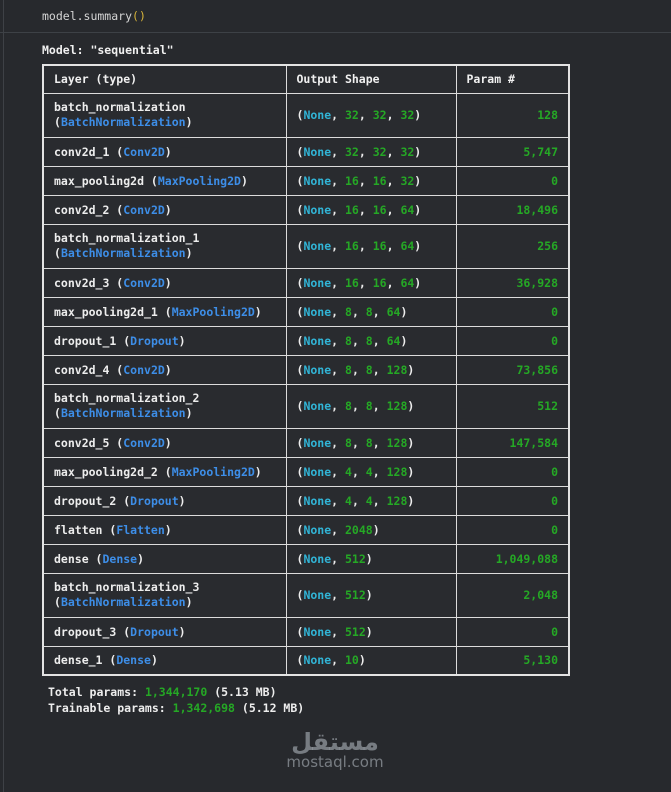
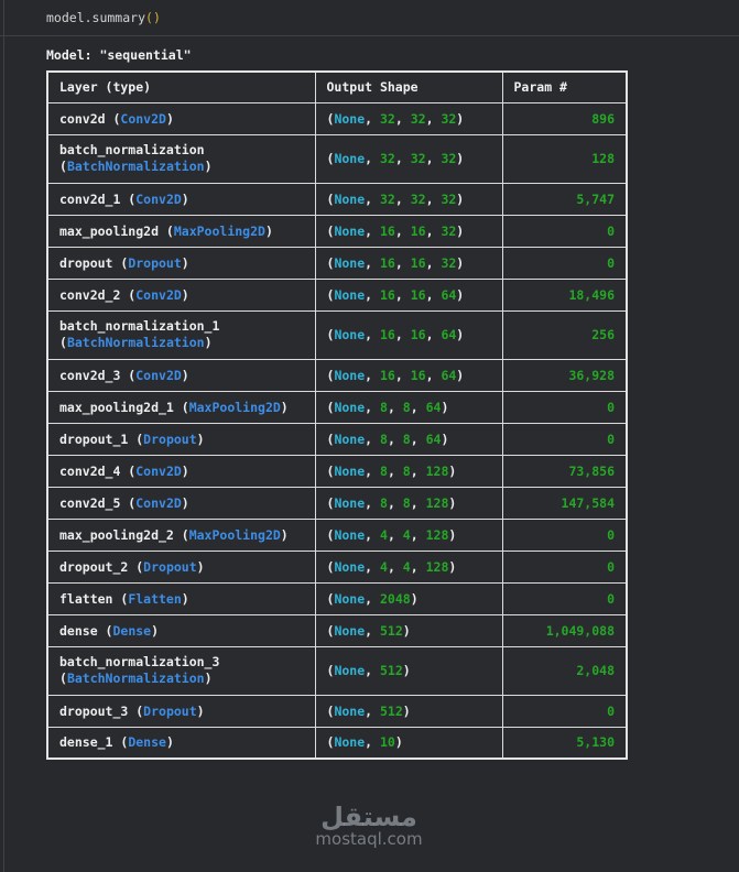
  model.summary()
  Model: "sequential"
  Layer (type)	Output Shape	Param #
+ conv2d (Conv2D)	(None, 32, 32, 32)	896
  batch_normalization(BatchNormalization)	(None, 32, 32, 32)	128
  conv2d_1 (Conv2D)	(None, 32, 32, 32)	5,747
  max_pooling2d (MaxPooling2D)	(None, 16, 16, 32)	0
+ dropout (Dropout)	(None, 16, 16, 32)	0
  conv2d_2 (Conv2D)	(None, 16, 16, 64)	18,496
  batch_normalization_1(BatchNormalization)	(None, 16, 16, 64)	256
  conv2d_3 (Conv2D)	(None, 16, 16, 64)	36,928
  max_pooling2d_1 (MaxPooling2D)	(None, 8, 8, 64)	0
  dropout_1 (Dropout)	(None, 8, 8, 64)	0
  conv2d_4 (Conv2D)	(None, 8, 8, 128)	73,856
- batch_normalization_2(BatchNormalization)	(None, 8, 8, 128)	512
  conv2d_5 (Conv2D)	(None, 8, 8, 128)	147,584
  max_pooling2d_2 (MaxPooling2D)	(None, 4, 4, 128)	0
  dropout_2 (Dropout)	(None, 4, 4, 128)	0
  flatten (Flatten)	(None, 2048)	0
  dense (Dense)	(None, 512)	1,049,088
  batch_normalization_3(BatchNormalization)	(None, 512)	2,048
  dropout_3 (Dropout)	(None, 512)	0
  dense_1 (Dense)	(None, 10)	5,130
- Total params: 1,344,170 (5.13 MB)
- Trainable params: 1,342,698 (5.12 MB)
  مستقل
  mostaql.com
